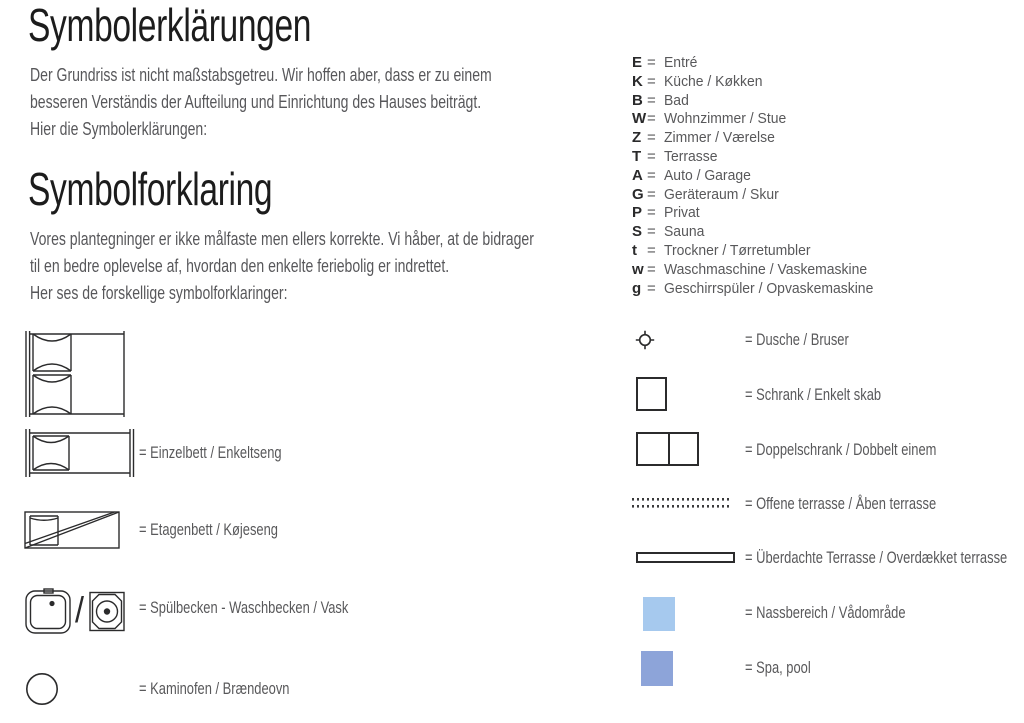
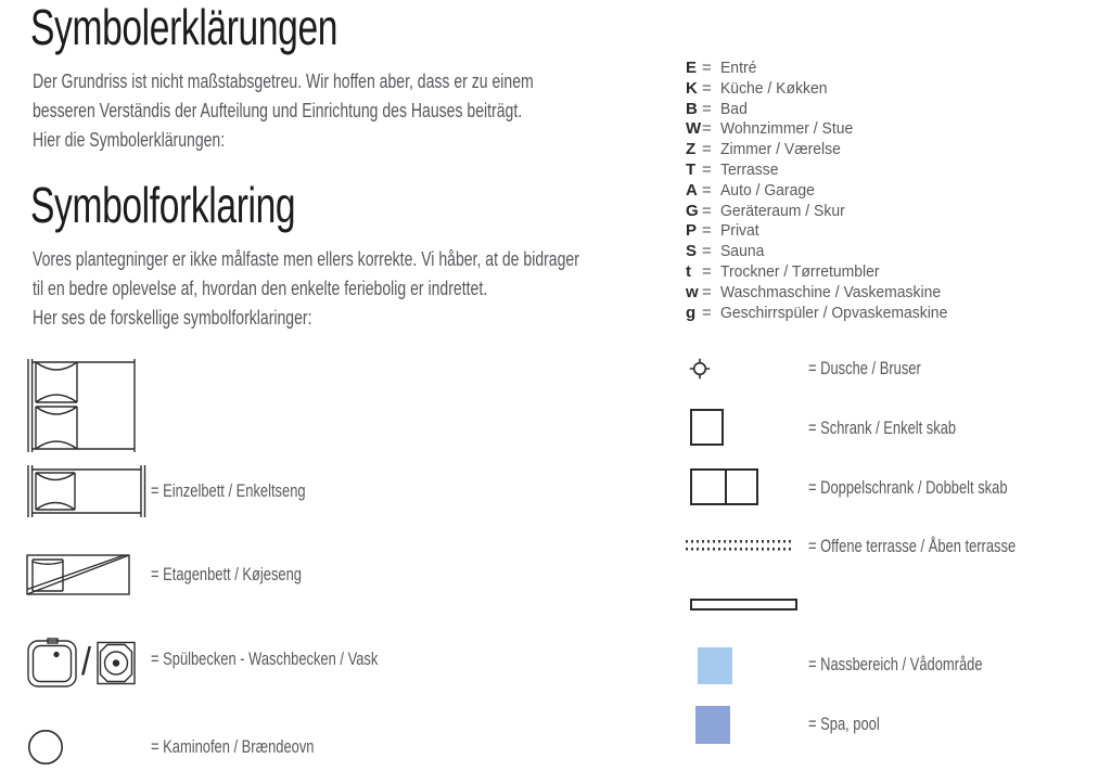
  Symbolerklärungen
  Der Grundriss ist nicht maßstabsgetreu. Wir hoffen aber, dass er zu einem
  besseren Verständis der Aufteilung und Einrichtung des Hauses beiträgt.
  Hier die Symbolerklärungen:
  Symbolforklaring
  Vores plantegninger er ikke målfaste men ellers korrekte. Vi håber, at de bidrager
  til en bedre oplevelse af, hvordan den enkelte feriebolig er indrettet.
  Her ses de forskellige symbolforklaringer:
  E
  =
  Entré
  K
  =
  Küche / Køkken
  B
  =
  Bad
  W
  =
  Wohnzimmer / Stue
  Z
  =
  Zimmer / Værelse
  T
  =
  Terrasse
  A
  =
  Auto / Garage
  G
  =
  Geräteraum / Skur
  P
  =
  Privat
  S
  =
  Sauna
  t
  =
  Trockner / Tørretumbler
  w
  =
  Waschmaschine / Vaskemaskine
  g
  =
  Geschirrspüler / Opvaskemaskine
  = Einzelbett / Enkeltseng
  = Etagenbett / Køjeseng
  /
  = Spülbecken - Waschbecken / Vask
  = Kaminofen / Brændeovn
  = Dusche / Bruser
  = Schrank / Enkelt skab
- = Doppelschrank / Dobbelt einem
+ = Doppelschrank / Dobbelt skab
  = Offene terrasse / Åben terrasse
- = Überdachte Terrasse / Overdækket terrasse
  = Nassbereich / Vådområde
  = Spa, pool
